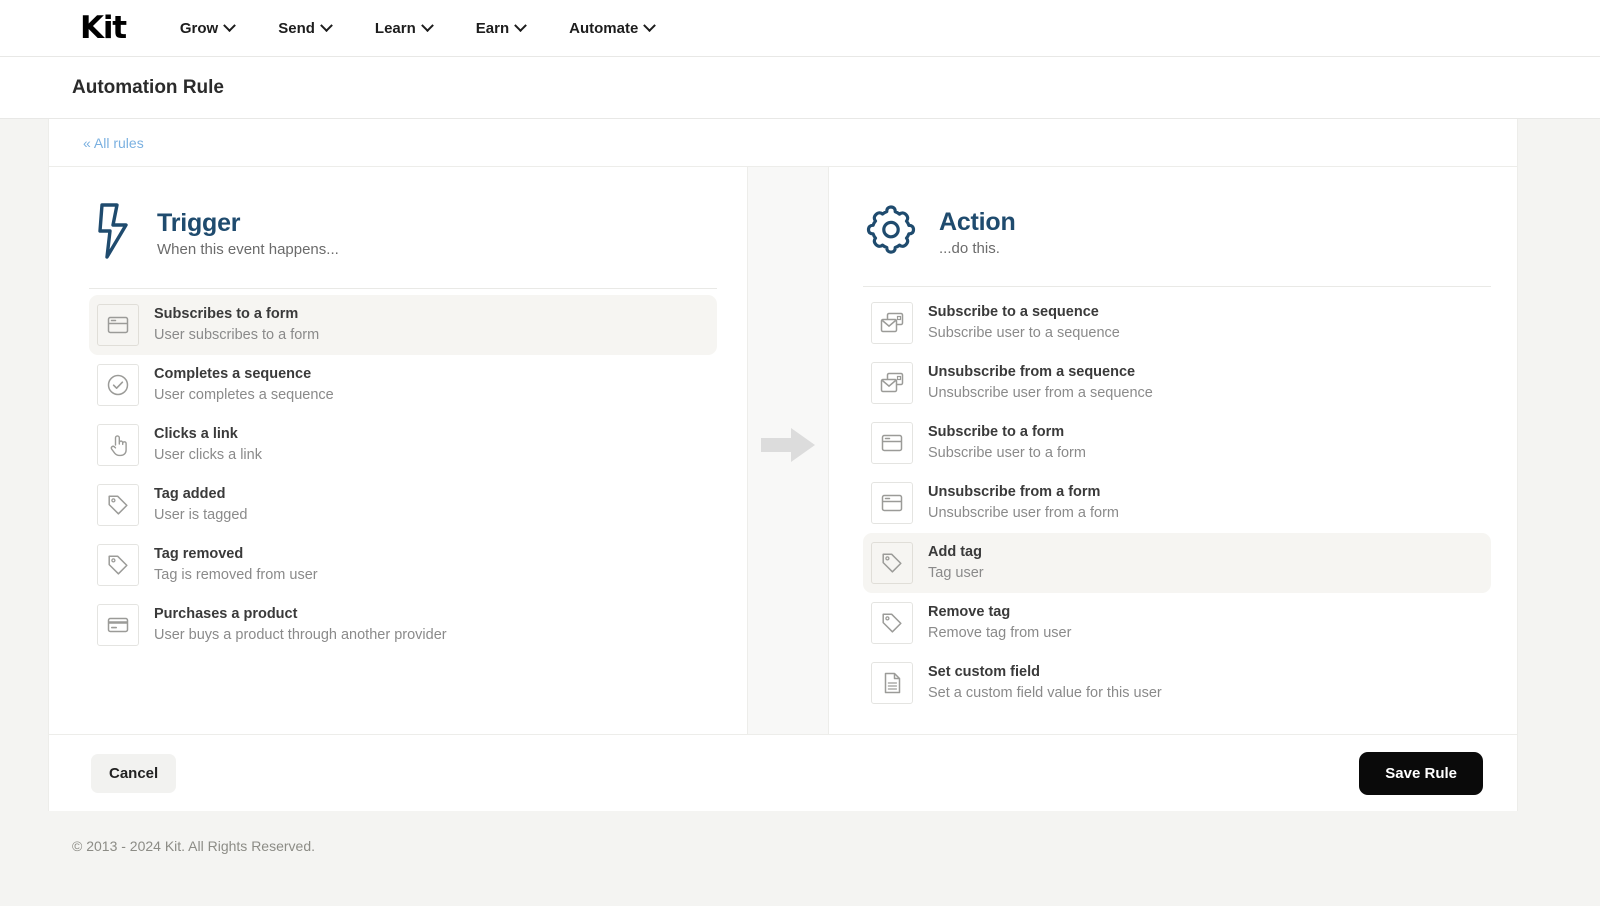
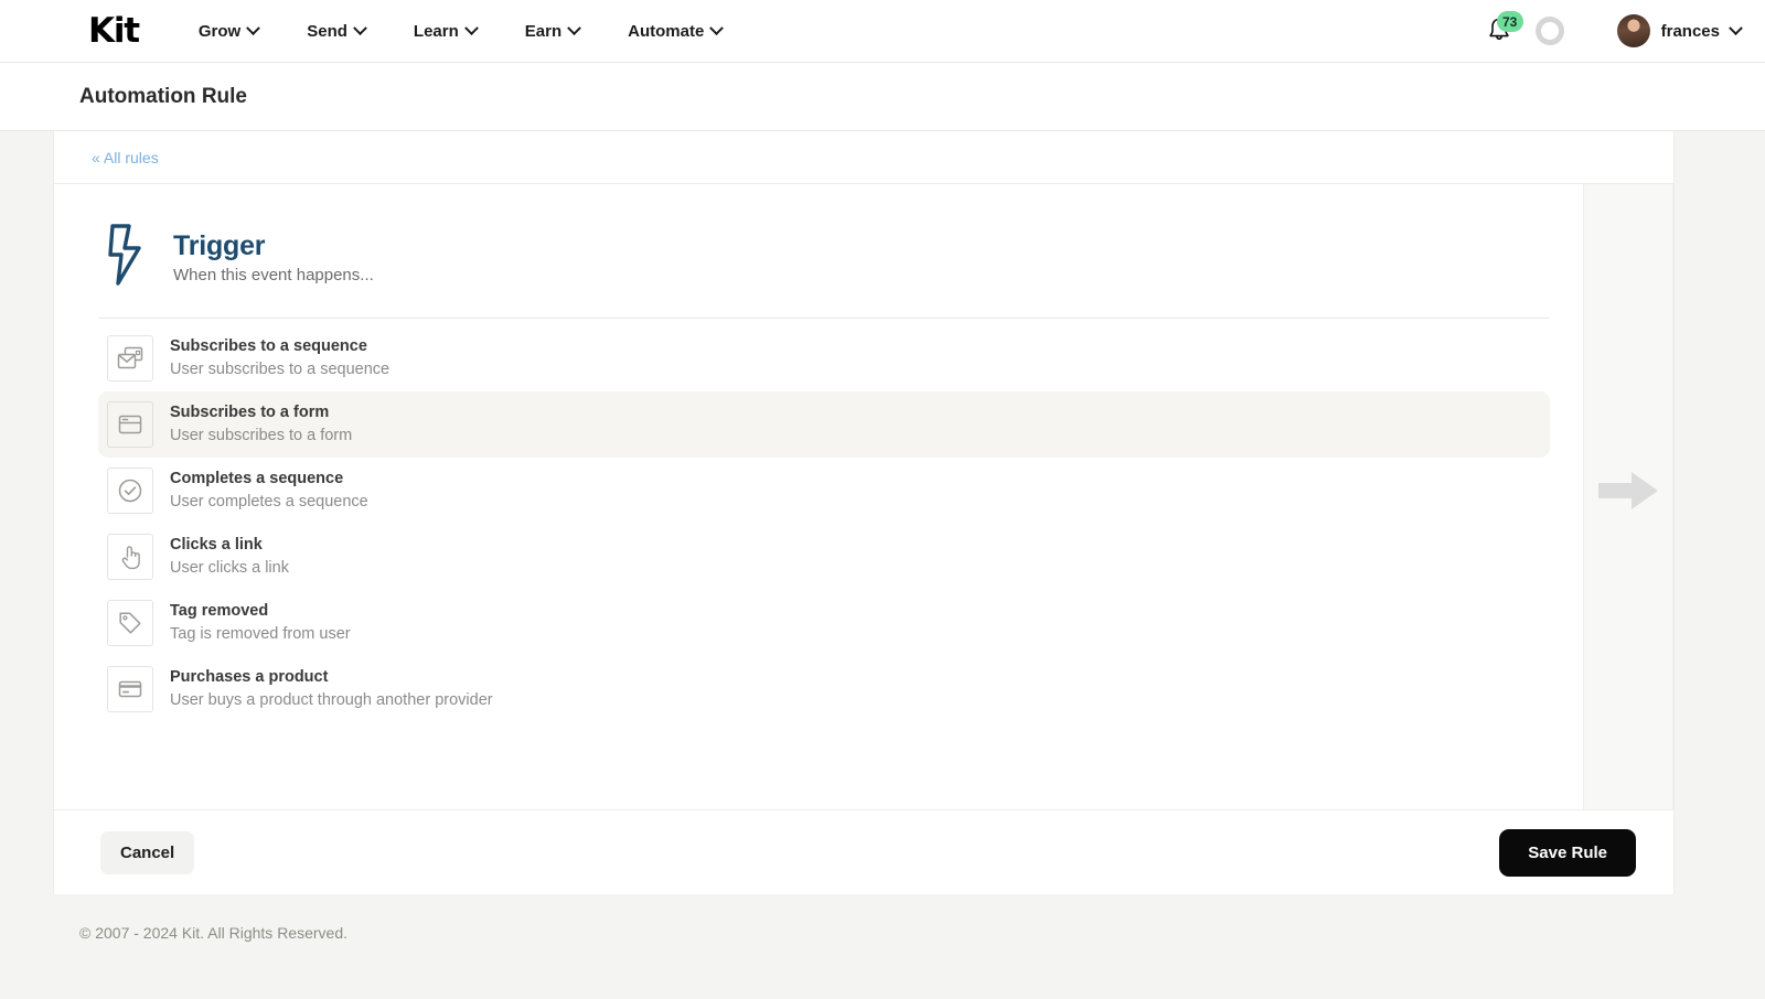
  Kit
  Grow
  Send
  Learn
  Earn
  Automate
+ 73
+ frances
  Automation Rule
  « All rules
  Trigger
  When this event happens...
+ Subscribes to a sequence
+ User subscribes to a sequence
  Subscribes to a form
  User subscribes to a form
  Completes a sequence
  User completes a sequence
  Clicks a link
  User clicks a link
- Tag added
- User is tagged
  Tag removed
  Tag is removed from user
  Purchases a product
  User buys a product through another provider
- Action
- ...do this.
- Subscribe to a sequence
- Subscribe user to a sequence
- Unsubscribe from a sequence
- Unsubscribe user from a sequence
- Subscribe to a form
- Subscribe user to a form
- Unsubscribe from a form
- Unsubscribe user from a form
- Add tag
- Tag user
- Remove tag
- Remove tag from user
- Set custom field
- Set a custom field value for this user
  Cancel
  Save Rule
- © 2013 - 2024 Kit. All Rights Reserved.
+ © 2007 - 2024 Kit. All Rights Reserved.
